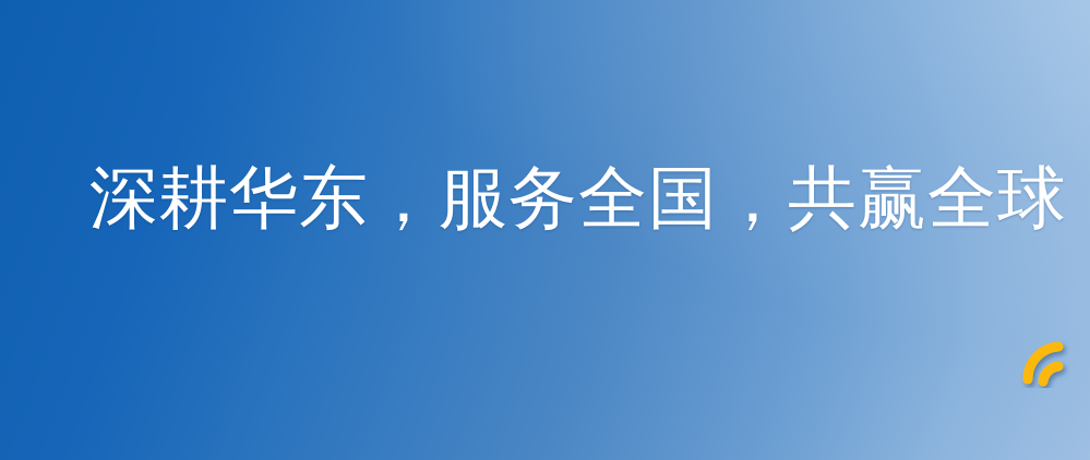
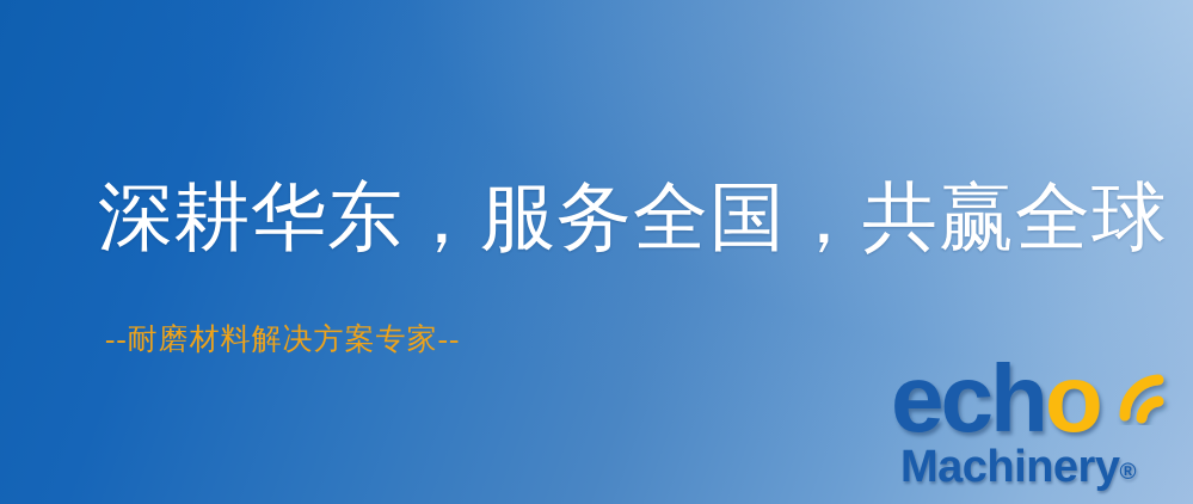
  深耕华东，服务全国，共赢全球
+ --耐磨材料解决方案专家--
+ echo
+ Machinery®
